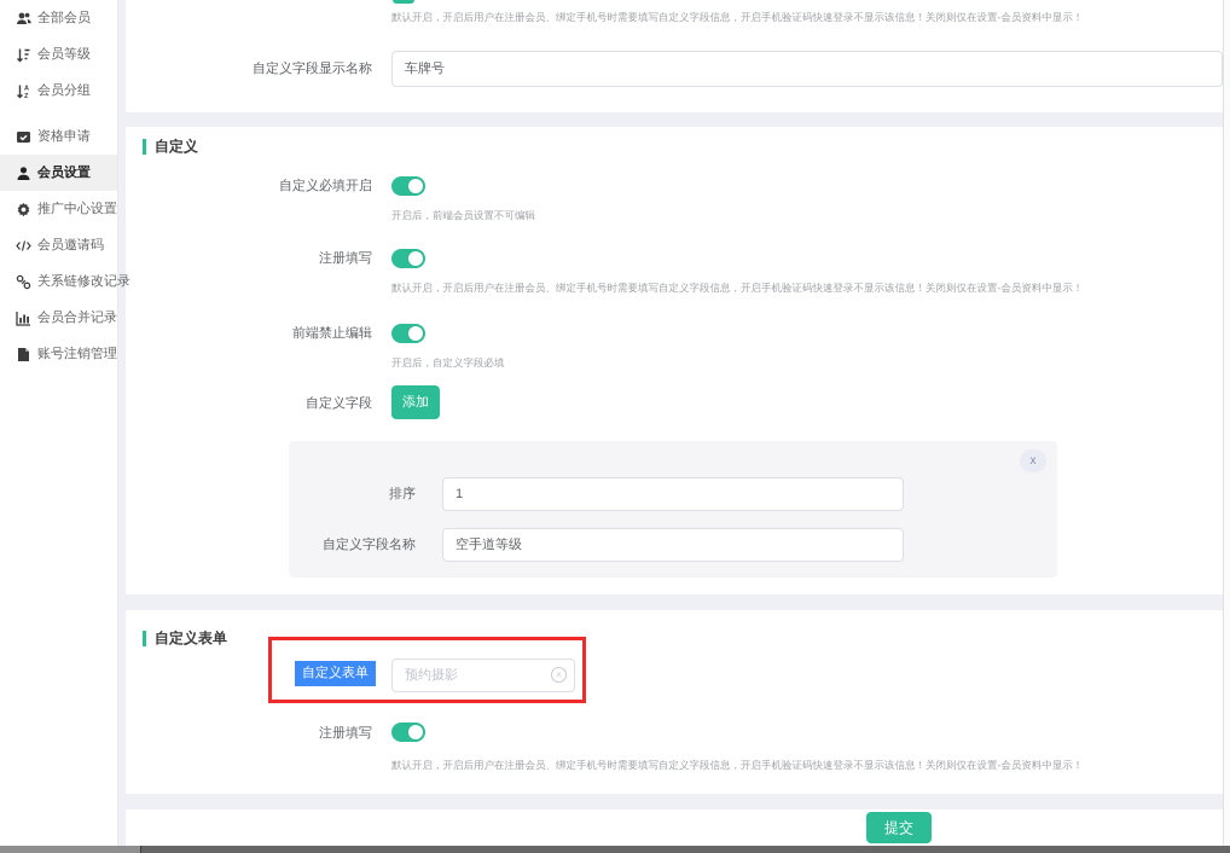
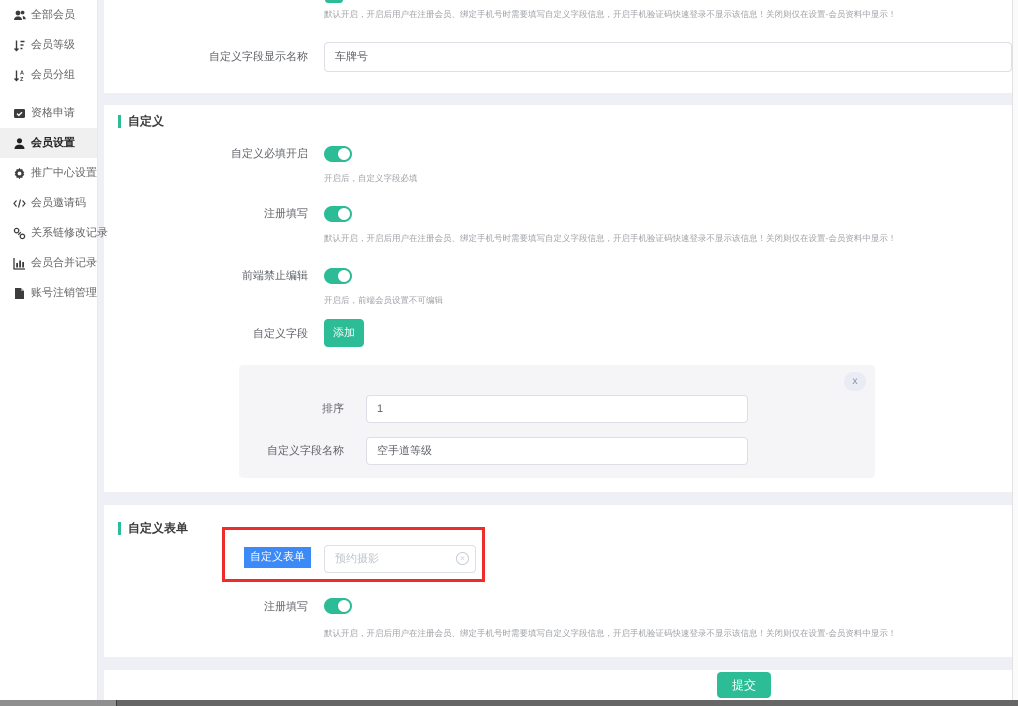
  全部会员
  会员等级
  会员分组
  资格申请
  会员设置
  推广中心设置
  会员邀请码
  关系链修改记录
  会员合并记录
  账号注销管理
  默认开启，开启后用户在注册会员、绑定手机号时需要填写自定义字段信息，开启手机验证码快速登录不显示该信息！关闭则仅在设置-会员资料中显示！
  自定义字段显示名称
  车牌号
  自定义
  自定义必填开启
- 开启后，前端会员设置不可编辑
+ 开启后，自定义字段必填
  注册填写
  默认开启，开启后用户在注册会员、绑定手机号时需要填写自定义字段信息，开启手机验证码快速登录不显示该信息！关闭则仅在设置-会员资料中显示！
  前端禁止编辑
- 开启后，自定义字段必填
+ 开启后，前端会员设置不可编辑
  自定义字段
  添加
  x
  排序
  1
  自定义字段名称
  空手道等级
  自定义表单
  自定义表单
  预约摄影
  ×
  注册填写
  默认开启，开启后用户在注册会员、绑定手机号时需要填写自定义字段信息，开启手机验证码快速登录不显示该信息！关闭则仅在设置-会员资料中显示！
  提交
